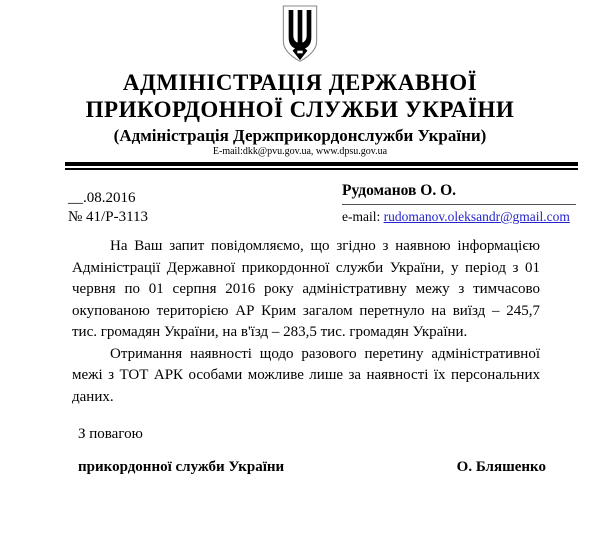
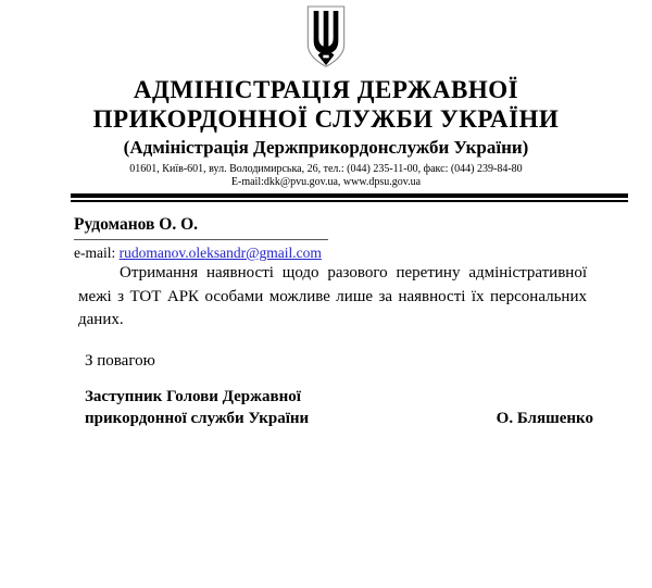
  АДМІНІСТРАЦІЯ ДЕРЖАВНОЇ
  ПРИКОРДОННОЇ СЛУЖБИ УКРАЇНИ
  (Адміністрація Держприкордонслужби України)
+ 01601, Київ-601, вул. Володимирська, 26, тел.: (044) 235-11-00, факс: (044) 239-84-80
  E-mail:dkk@pvu.gov.ua, www.dpsu.gov.ua
- __.08.2016
- № 41/Р-3113
  Рудоманов О. О.
  e-mail: rudomanov.oleksandr@gmail.com
- На Ваш запит повідомляємо, що згідно з наявною інформацією Адміністрації Державної прикордонної служби України, у період з 01 червня по 01 серпня 2016 року адміністративну межу з тимчасово окупованою територією АР Крим загалом перетнуло на виїзд – 245,7 тис. громадян України, на в'їзд – 283,5 тис. громадян України.
  Отримання наявності щодо разового перетину адміністративної межі з ТОТ АРК особами можливе лише за наявності їх персональних даних.
  З повагою
+ Заступник Голови Державної
  прикордонної служби України
  О. Бляшенко
